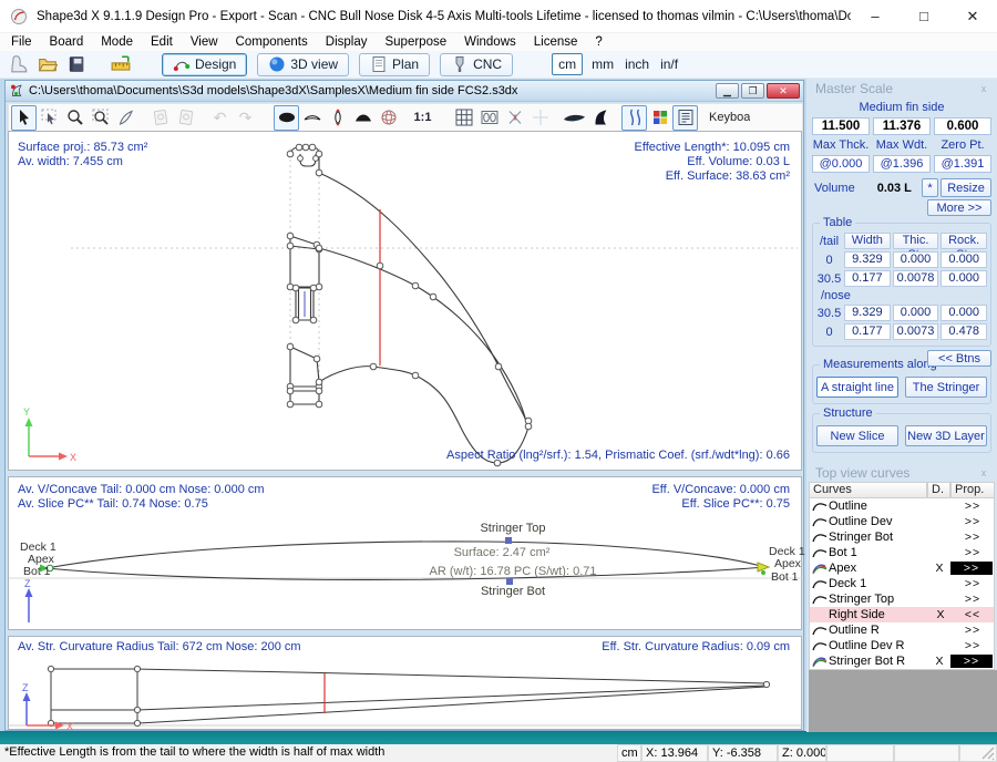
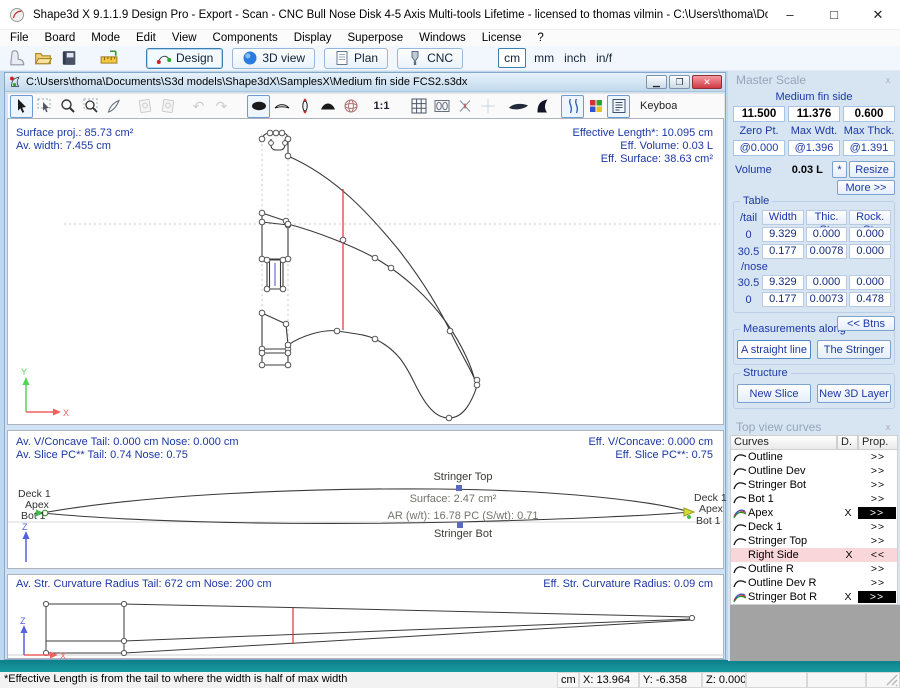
  Shape3d X 9.1.1.9 Design Pro - Export - Scan - CNC Bull Nose Disk 4-5 Axis Multi-tools Lifetime - licensed to thomas vilmin - C:\Users\thoma\D
  –
  □
  ✕
  File
  Board
  Mode
  Edit
  View
  Components
  Display
  Superpose
  Windows
  License
  ?
  Design
  3D view
  Plan
  CNC
  cm
  mm
  inch
  in/f
  C:\Users\thoma\Documents\S3d models\Shape3dX\SamplesX\Medium fin side FCS2.s3dx
  ▁
  ❐
  ✕
  ↶
  ↷
  1:1
  Keyboa
  Y
  X
  Surface proj.: 85.73 cm²
  Av. width: 7.455 cm
  Effective Length*: 10.095 cm
  Eff. Volume: 0.03 L
  Eff. Surface: 38.63 cm²
- Aspect Ratio (lng²/srf.): 1.54, Prismatic Coef. (srf./wdt*lng): 0.66
  Z
  Av. V/Concave Tail: 0.000 cm Nose: 0.000 cm
  Av. Slice PC** Tail: 0.74 Nose: 0.75
  Eff. V/Concave: 0.000 cm
  Eff. Slice PC**: 0.75
  Stringer Top
  Surface: 2.47 cm²
  AR (w/t): 16.78 PC (S/wt): 0.71
  Stringer Bot
  Deck 1
  Apex
  Bot 1
  Deck 1
  Apex
  Bot 1
  Z
  X
  Av. Str. Curvature Radius Tail: 672 cm Nose: 200 cm
  Eff. Str. Curvature Radius: 0.09 cm
  Master Scale
  x
  Medium fin side
  11.500
  11.376
  0.600
- Max Thck.
+ Zero Pt.
  Max Wdt.
- Zero Pt.
+ Max Thck.
  @0.000
  @1.396
  @1.391
  Volume
  0.03 L
  *
  Resize
  More >>
  Table
  /tail
  Width
  0
  9.329
  0.000
  0.000
  30.5
  0.177
  0.0078
  0.000
  /nose
  30.5
  9.329
  0.000
  0.000
  0
  0.177
  0.0073
  0.478
  << Btns
  Measurements alo
  A straight line
  The Stringer
  Structure
  New Slice
  New 3D Layer
  Top view curves
  x
  Curves
  D.
  Prop.
  Outline
  >>
  Outline Dev
  >>
  Stringer Bot
  >>
  Bot 1
  >>
  Apex
  X
  >>
  Deck 1
  >>
  Stringer Top
  >>
  Right Side
  X
  <<
  Outline R
  >>
  Outline Dev R
  >>
  Stringer Bot R
  X
  >>
  *Effective Length is from the tail to where the width is half of max width
  cm
  X: 13.964
  Y: -6.358
  Z: 0.000
